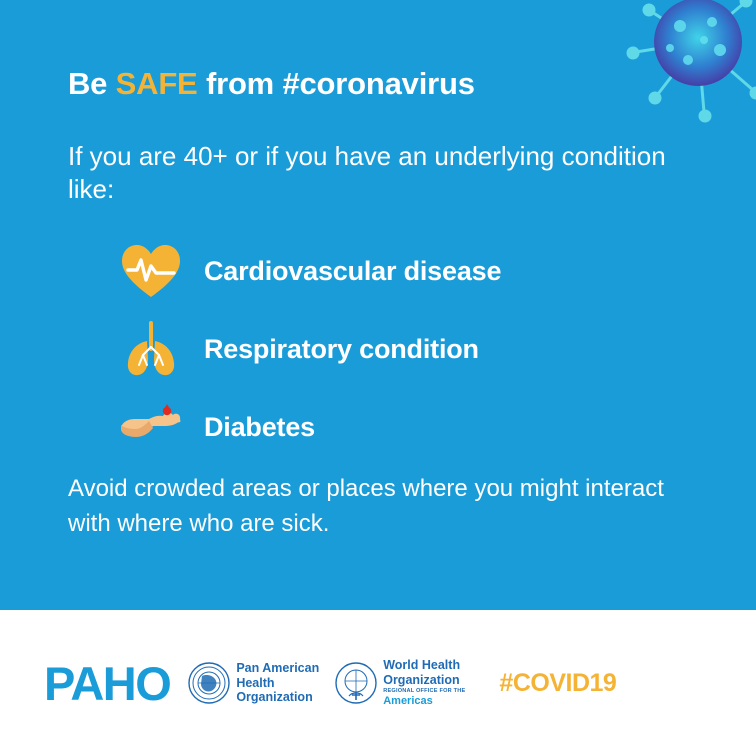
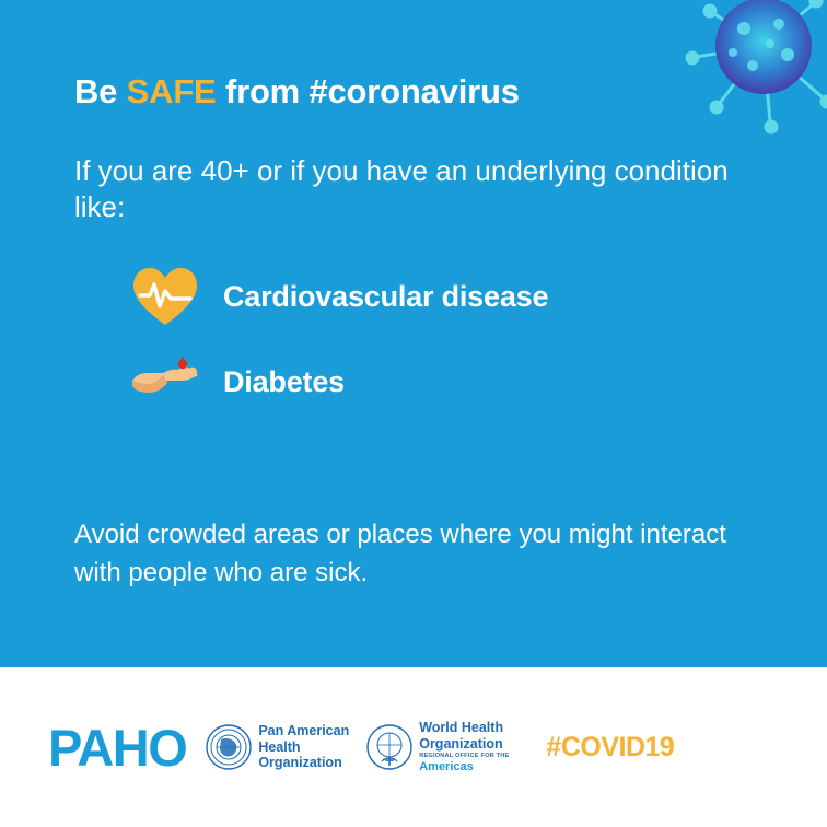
  Be SAFE from #coronavirus
  If you are 40+ or if you have an underlying condition like:
  Cardiovascular disease
- Respiratory condition
  Diabetes
- Avoid crowded areas or places where you might interact with where who are sick.
+ Avoid crowded areas or places where you might interact with people who are sick.
  PAHO
  Pan American
  Health
  Organization
  World Health
  Organization
  Americas
  #COVID19
